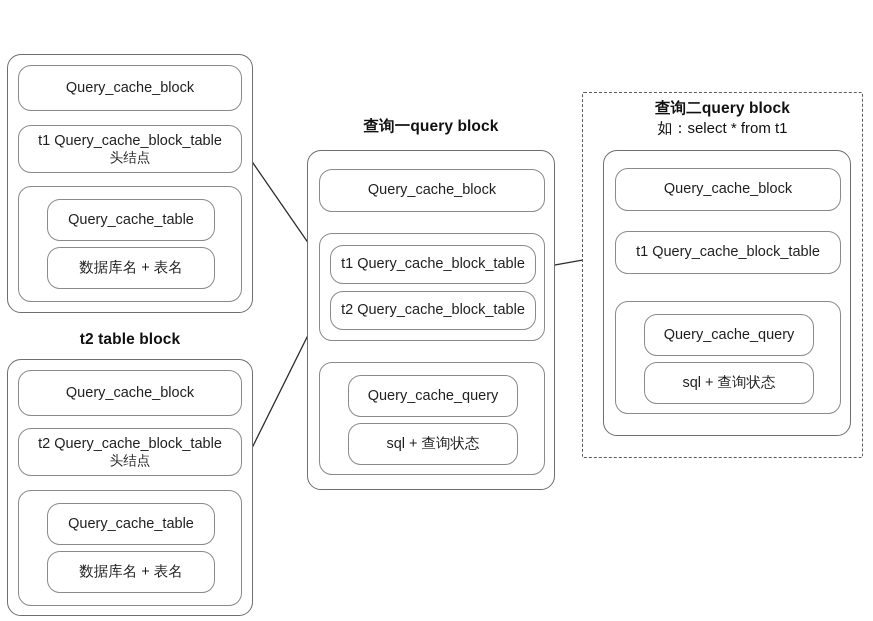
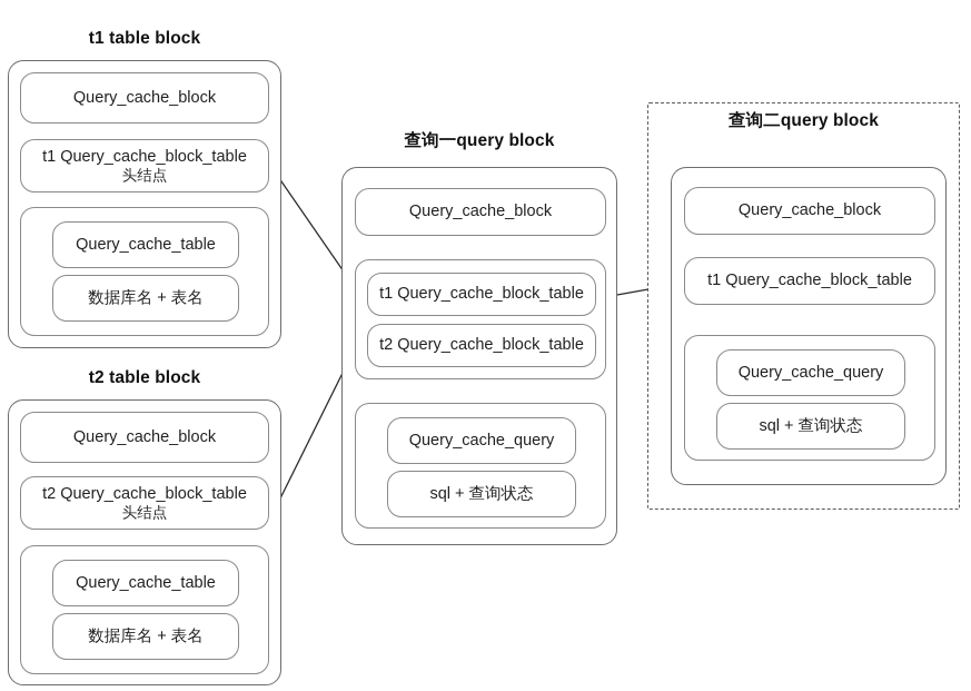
+ t1 table block
  Query_cache_block
  t1 Query_cache_block_table
  头结点
  Query_cache_table
  数据库名 + 表名
  t2 table block
  Query_cache_block
  t2 Query_cache_block_table
  头结点
  Query_cache_table
  数据库名 + 表名
  查询一query block
  Query_cache_block
  t1 Query_cache_block_table
  t2 Query_cache_block_table
  Query_cache_query
  sql + 查询状态
  查询二query block
- 如：select * from t1
  Query_cache_block
  t1 Query_cache_block_table
  Query_cache_query
  sql + 查询状态
